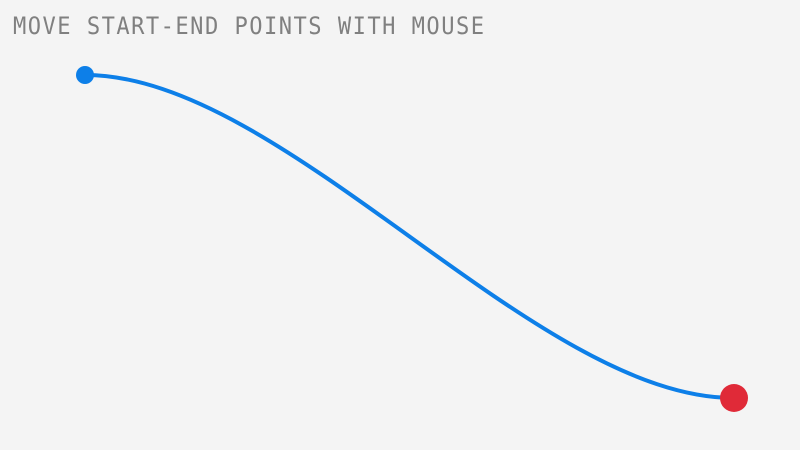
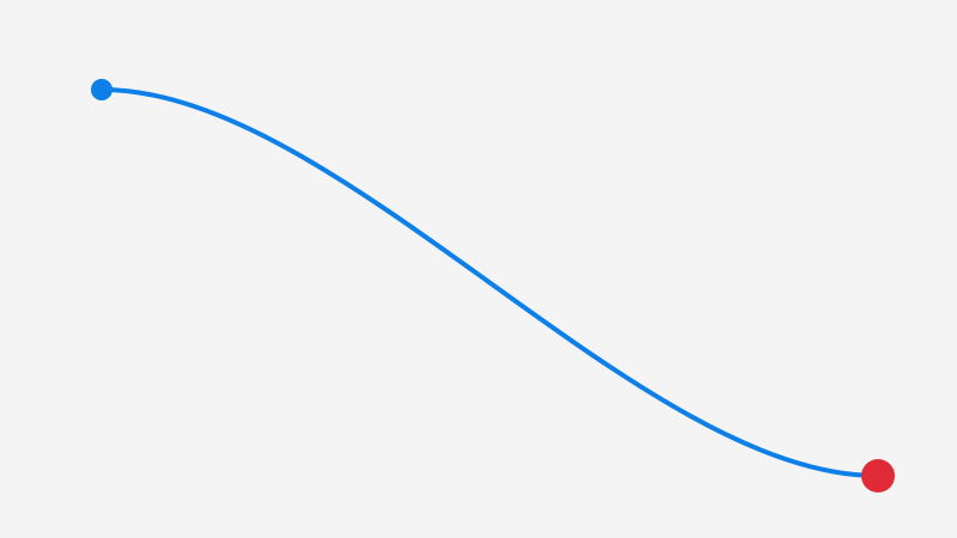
- MOVE START-END POINTS WITH MOUSE
